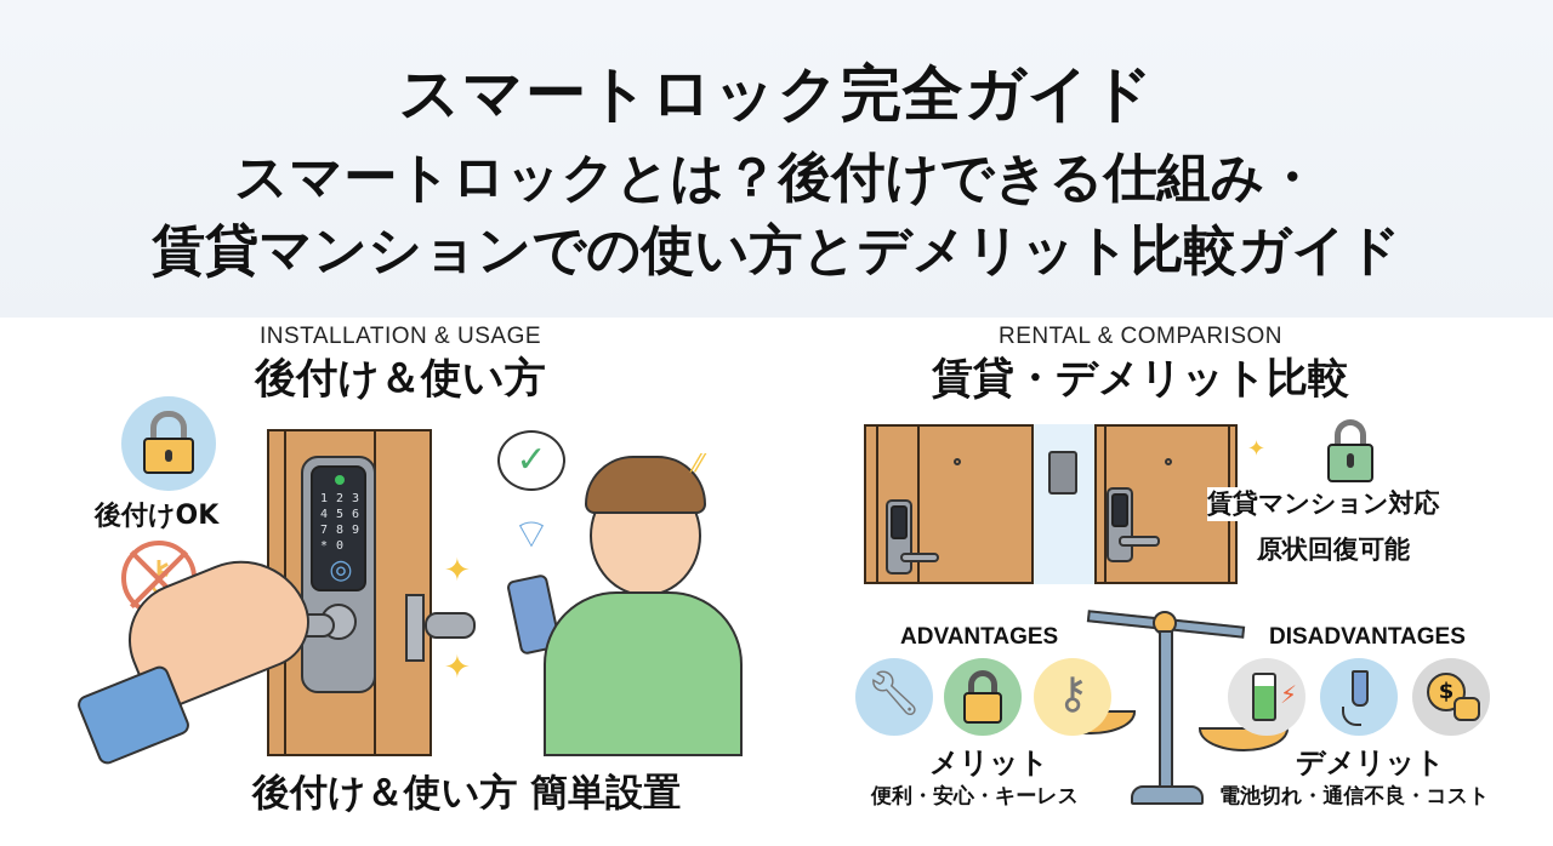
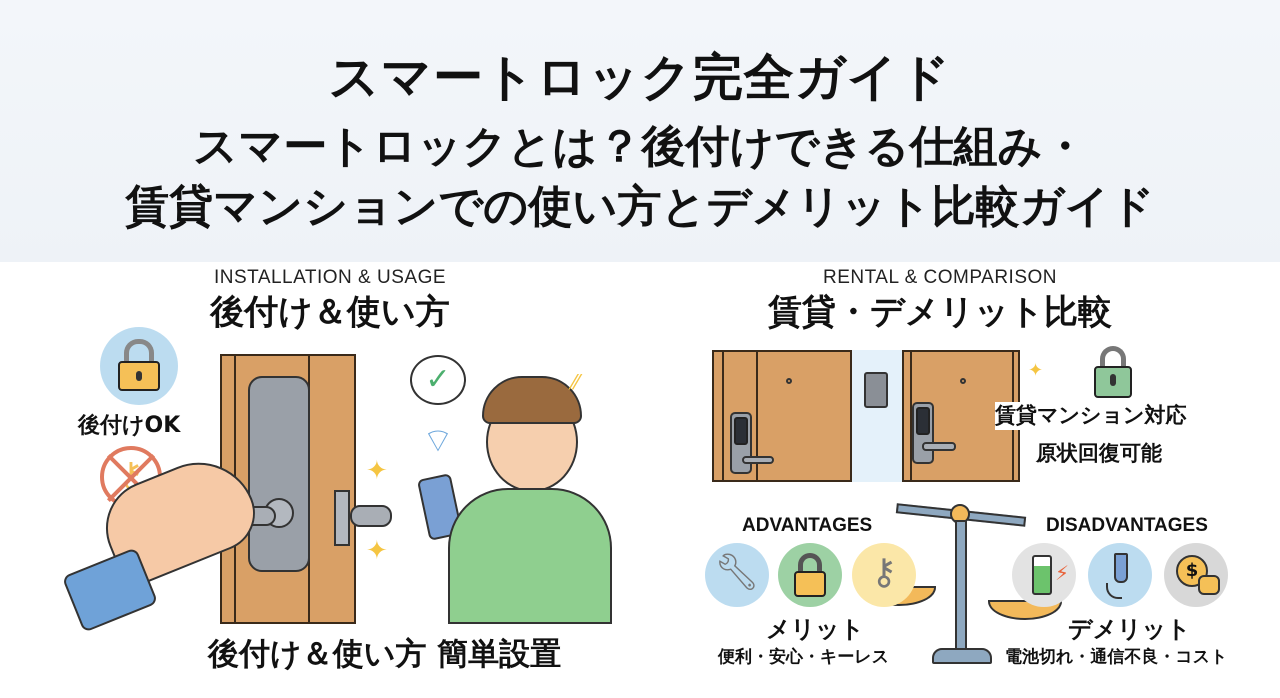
  スマートロック完全ガイド
  スマートロックとは？後付けできる仕組み・
  賃貸マンションでの使い方とデメリット比較ガイド
  INSTALLATION & USAGE
  後付け＆使い方
  後付けOK
- 1
- 2
- 3
- 4
- 5
- 6
- 7
- 8
- 9
- *
- 0
- ◎
  ✦
  ✦
  ✓
  ⌔
  ⁄⁄
  後付け＆使い方 簡単設置
  RENTAL & COMPARISON
  賃貸・デメリット比較
  ✦
  賃貸マンション対応
  原状回復可能
  ADVANTAGES
  🔧︎
  ⚷
  メリット
  便利・安心・キーレス
  DISADVANTAGES
  ⚡︎
  $
  デメリット
  電池切れ・通信不良・コスト
